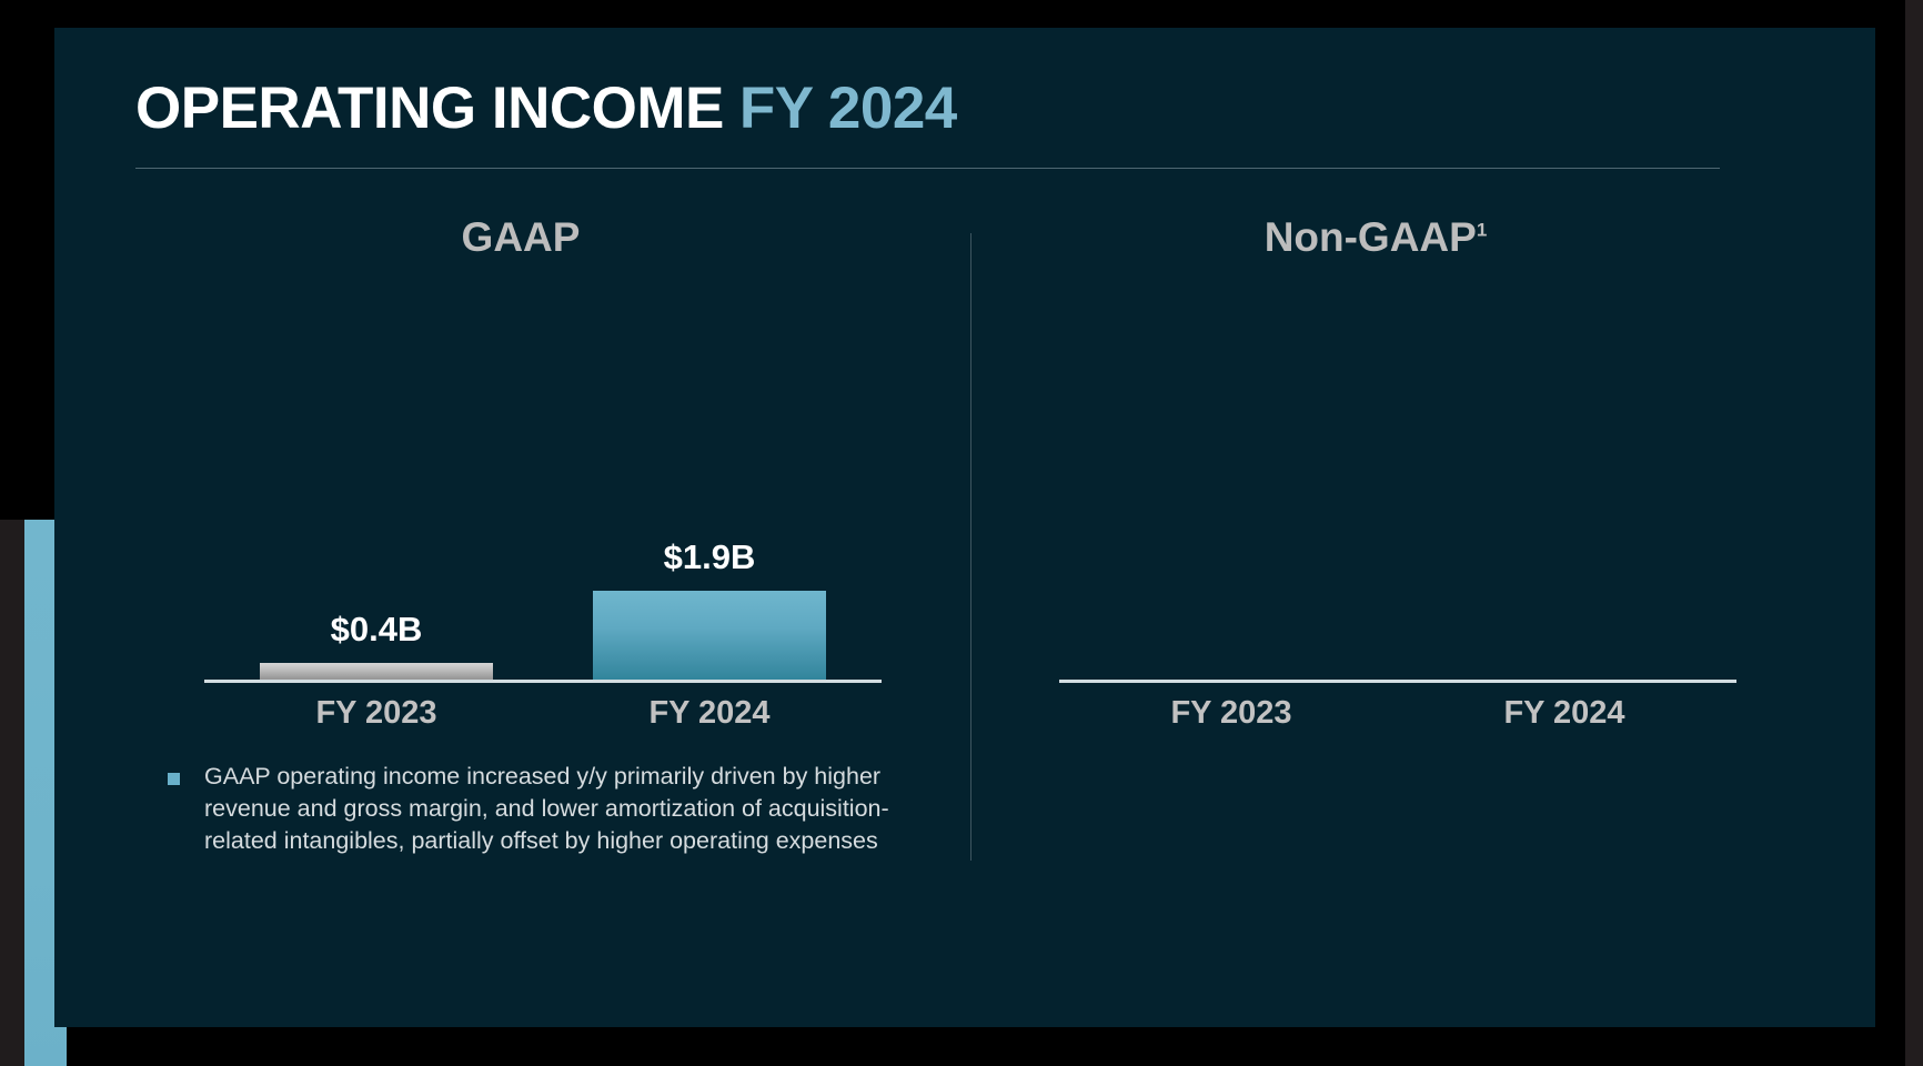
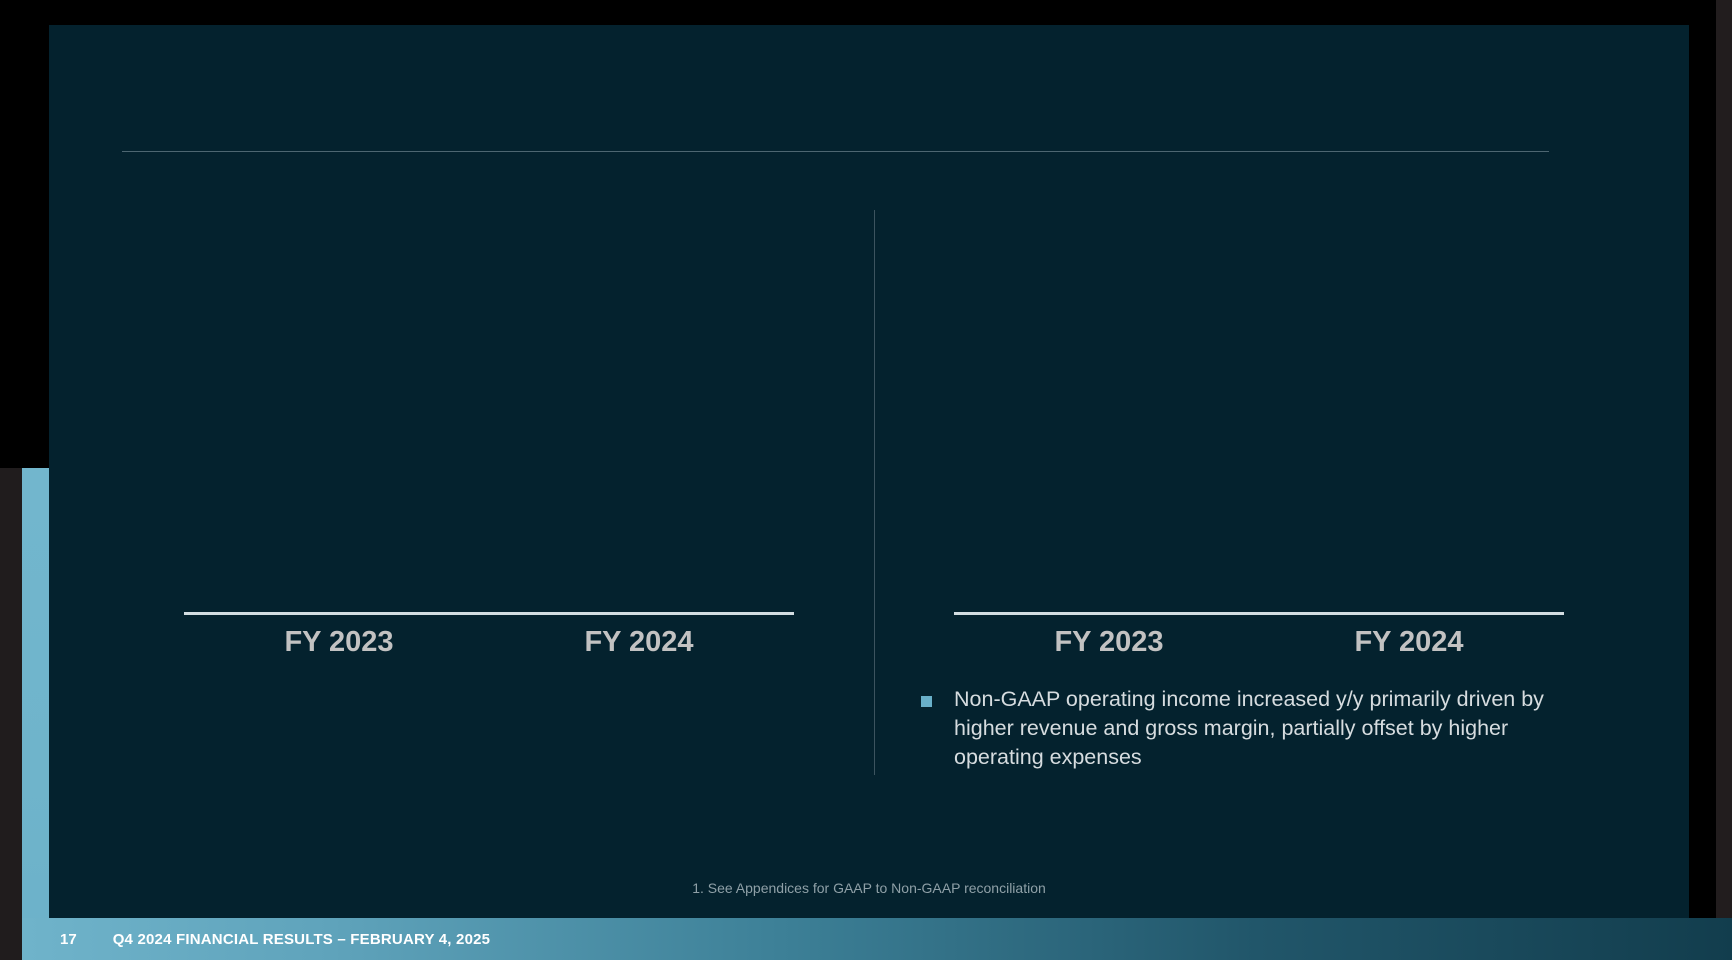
- OPERATING INCOME FY 2024
- GAAP
- $0.4B
- $1.9B
  FY 2023
  FY 2024
- GAAP operating income increased y/y primarily driven by higher revenue and gross margin, and lower amortization of acquisition-related intangibles, partially offset by higher operating expenses
- Non-GAAP1
  FY 2023
  FY 2024
+ Non-GAAP operating income increased y/y primarily driven by higher revenue and gross margin, partially offset by higher operating expenses
+ 1. See Appendices for GAAP to Non-GAAP reconciliation
+ 17
+ Q4 2024 FINANCIAL RESULTS – FEBRUARY 4, 2025
